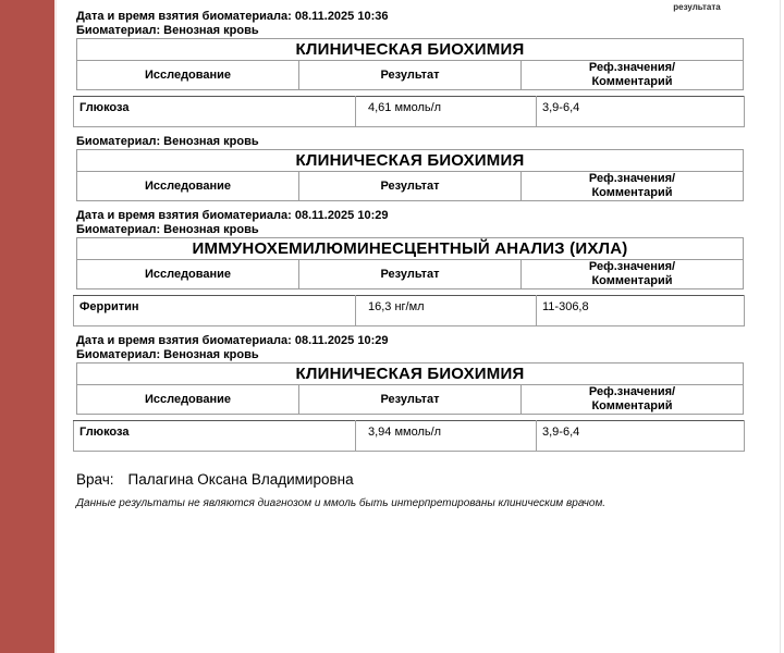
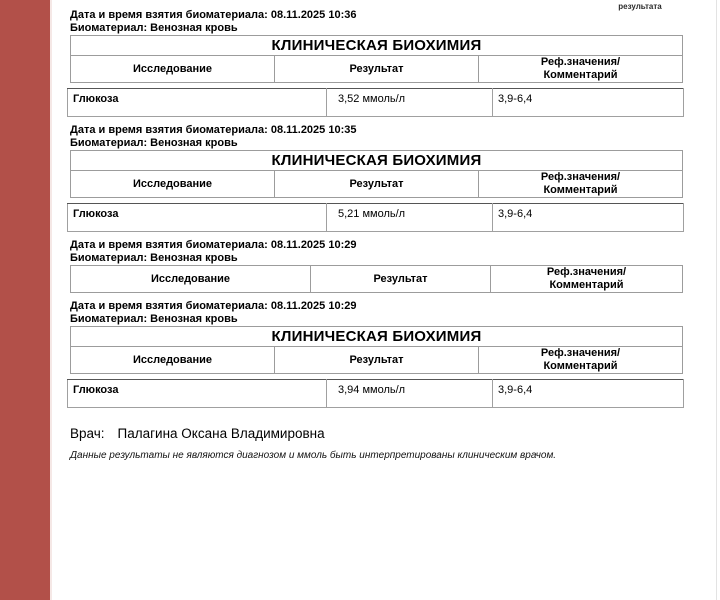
  результата
  Дата и время взятия биоматериала: 08.11.2025 10:36
  Биоматериал: Венозная кровь
  КЛИНИЧЕСКАЯ БИОХИМИЯ
  Исследование	Результат	Реф.значения/Комментарий
- Глюкоза	4,61 ммоль/л	3,9-6,4
+ Глюкоза	3,52 ммоль/л	3,9-6,4
+ Дата и время взятия биоматериала: 08.11.2025 10:35
  Биоматериал: Венозная кровь
  КЛИНИЧЕСКАЯ БИОХИМИЯ
  Исследование	Результат	Реф.значения/Комментарий
+ Глюкоза	5,21 ммоль/л	3,9-6,4
  Дата и время взятия биоматериала: 08.11.2025 10:29
  Биоматериал: Венозная кровь
- ИММУНОХЕМИЛЮМИНЕСЦЕНТНЫЙ АНАЛИЗ (ИХЛА)
  Исследование	Результат	Реф.значения/Комментарий
- Ферритин	16,3 нг/мл	11-306,8
  Дата и время взятия биоматериала: 08.11.2025 10:29
  Биоматериал: Венозная кровь
  КЛИНИЧЕСКАЯ БИОХИМИЯ
  Исследование	Результат	Реф.значения/Комментарий
  Глюкоза	3,94 ммоль/л	3,9-6,4
  Врач: Палагина Оксана Владимировна
  Данные результаты не являются диагнозом и ммоль быть интерпретированы клиническим врачом.
